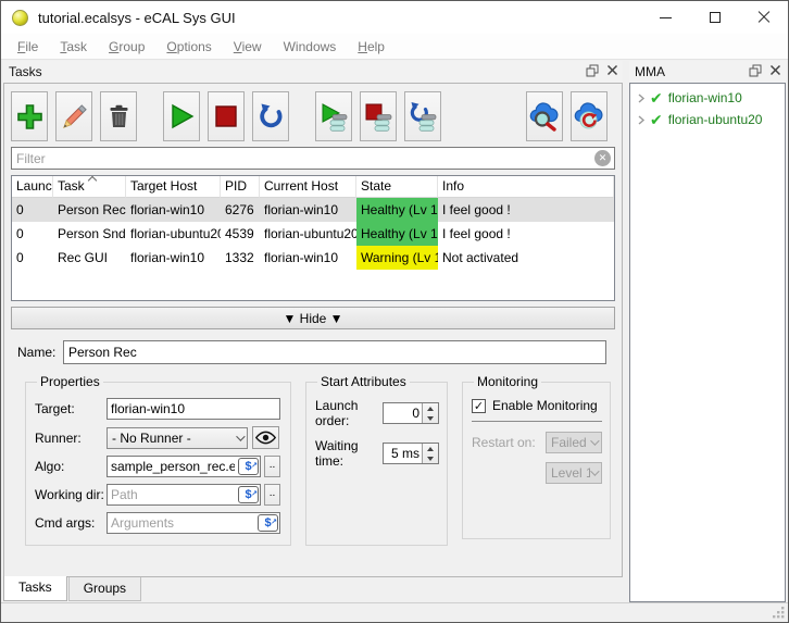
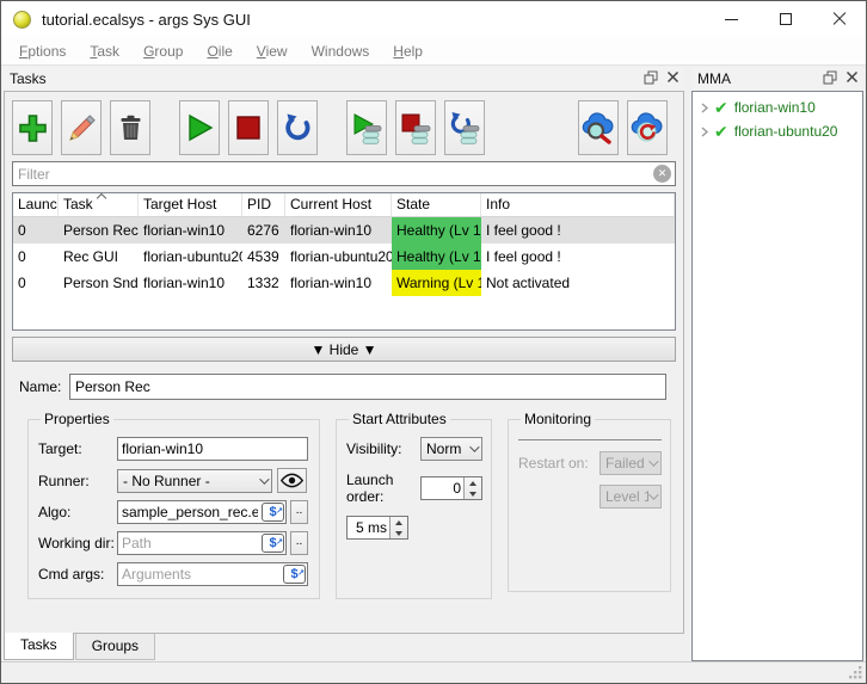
- tutorial.ecalsys - eCAL Sys GUI
+ tutorial.ecalsys - args Sys GUI
- File
+ Fptions
  Task
  Group
- Options
+ Oile
  View
  Windows
  Help
  Tasks
  Filter
  Launc
  Task
  Target Host
  PID
  Current Host
  State
  Info
  0
  Person Rec
  florian-win10
  6276
  florian-win10
  Healthy (Lv 1
  I feel good !
  0
- Person Snd
+ Rec GUI
  florian-ubuntu2
  4539
  florian-ubuntu20
  Healthy (Lv 1
  I feel good !
  0
- Rec GUI
+ Person Snd
  florian-win10
  1332
  florian-win10
  Warning (Lv 1
  Not activated
  ▼ Hide ▼
  Name:
  Person Rec
  Properties
  Target:
  florian-win10
  Runner:
  - No Runner -
  Algo:
  sample_person_rec.e
  $
  ..
  Working dir:
  Path
  $
  ..
  Cmd args:
  Arguments
  $
  Start Attributes
+ Visibility:
+ Norm
  Launch order:
  0
- Waiting time:
  5 ms
  Monitoring
- Enable Monitoring
  Restart on:
  Failed
  Level 1
  Tasks
  Groups
  MMA
  ✔
  florian-win10
  ✔
  florian-ubuntu20
